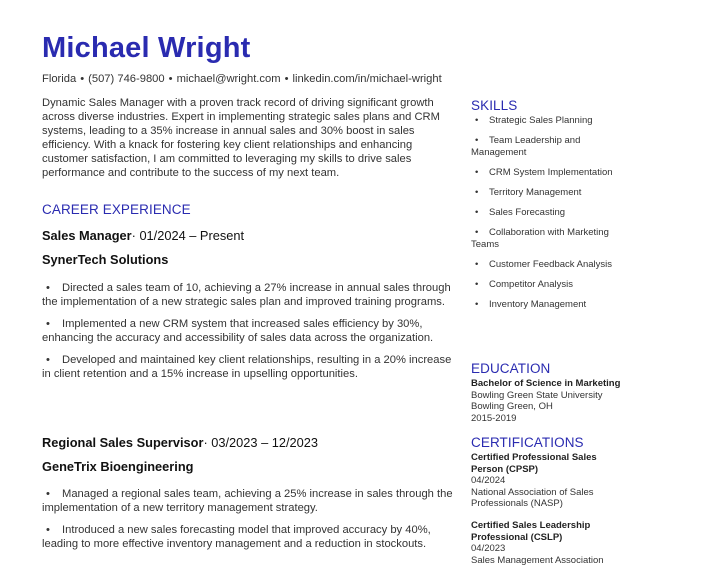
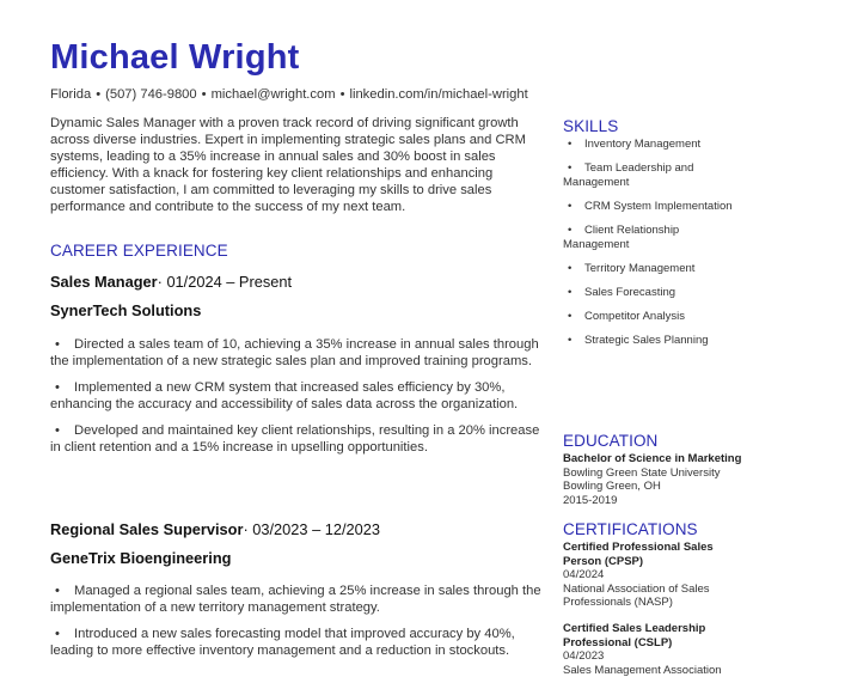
  Michael Wright
  Florida • (507) 746-9800 • michael@wright.com • linkedin.com/in/michael-wright
  Dynamic Sales Manager with a proven track record of driving significant growth across diverse industries. Expert in implementing strategic sales plans and CRM systems, leading to a 35% increase in annual sales and 30% boost in sales efficiency. With a knack for fostering key client relationships and enhancing customer satisfaction, I am committed to leveraging my skills to drive sales performance and contribute to the success of my next team.
  CAREER EXPERIENCE
  Sales Manager· 01/2024 – Present
  SynerTech Solutions
- • Directed a sales team of 10, achieving a 27% increase in annual sales through the implementation of a new strategic sales plan and improved training programs.
+ • Directed a sales team of 10, achieving a 35% increase in annual sales through the implementation of a new strategic sales plan and improved training programs.
  • Implemented a new CRM system that increased sales efficiency by 30%, enhancing the accuracy and accessibility of sales data across the organization.
  • Developed and maintained key client relationships, resulting in a 20% increase in client retention and a 15% increase in upselling opportunities.
  Regional Sales Supervisor· 03/2023 – 12/2023
  GeneTrix Bioengineering
  • Managed a regional sales team, achieving a 25% increase in sales through the implementation of a new territory management strategy.
  • Introduced a new sales forecasting model that improved accuracy by 40%, leading to more effective inventory management and a reduction in stockouts.
  SKILLS
- • Strategic Sales Planning
+ • Inventory Management
  • Team Leadership and Management
  • CRM System Implementation
+ • Client Relationship Management
  • Territory Management
  • Sales Forecasting
- • Collaboration with Marketing Teams
- • Customer Feedback Analysis
  • Competitor Analysis
- • Inventory Management
+ • Strategic Sales Planning
  EDUCATION
  Bachelor of Science in Marketing
  Bowling Green State University
  Bowling Green, OH
  2015-2019
  CERTIFICATIONS
  Certified Professional Sales Person (CPSP)
  04/2024
  National Association of Sales Professionals (NASP)
  Certified Sales Leadership Professional (CSLP)
  04/2023
  Sales Management Association
